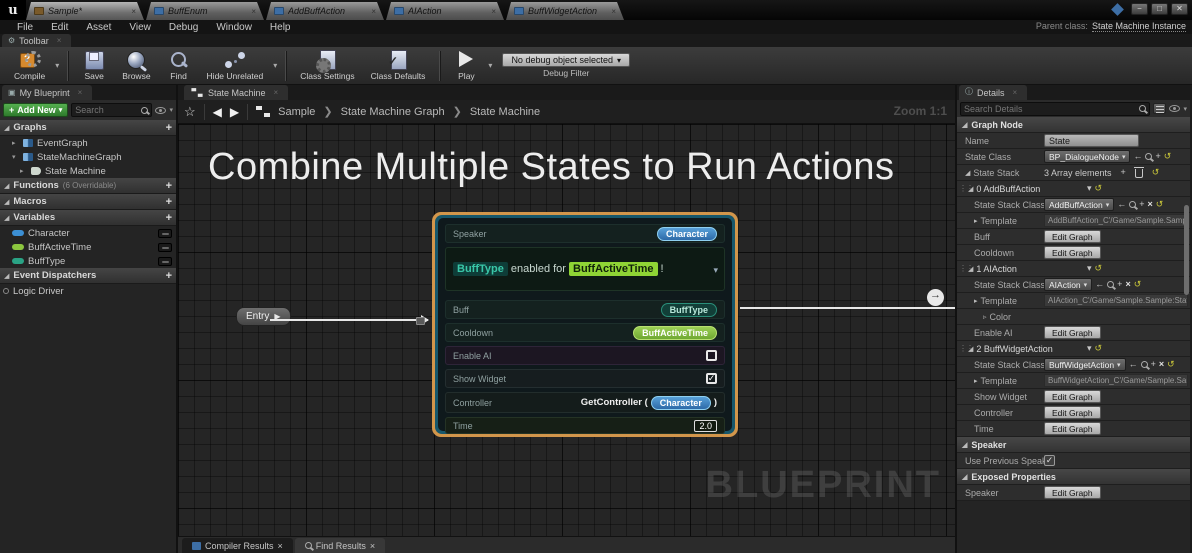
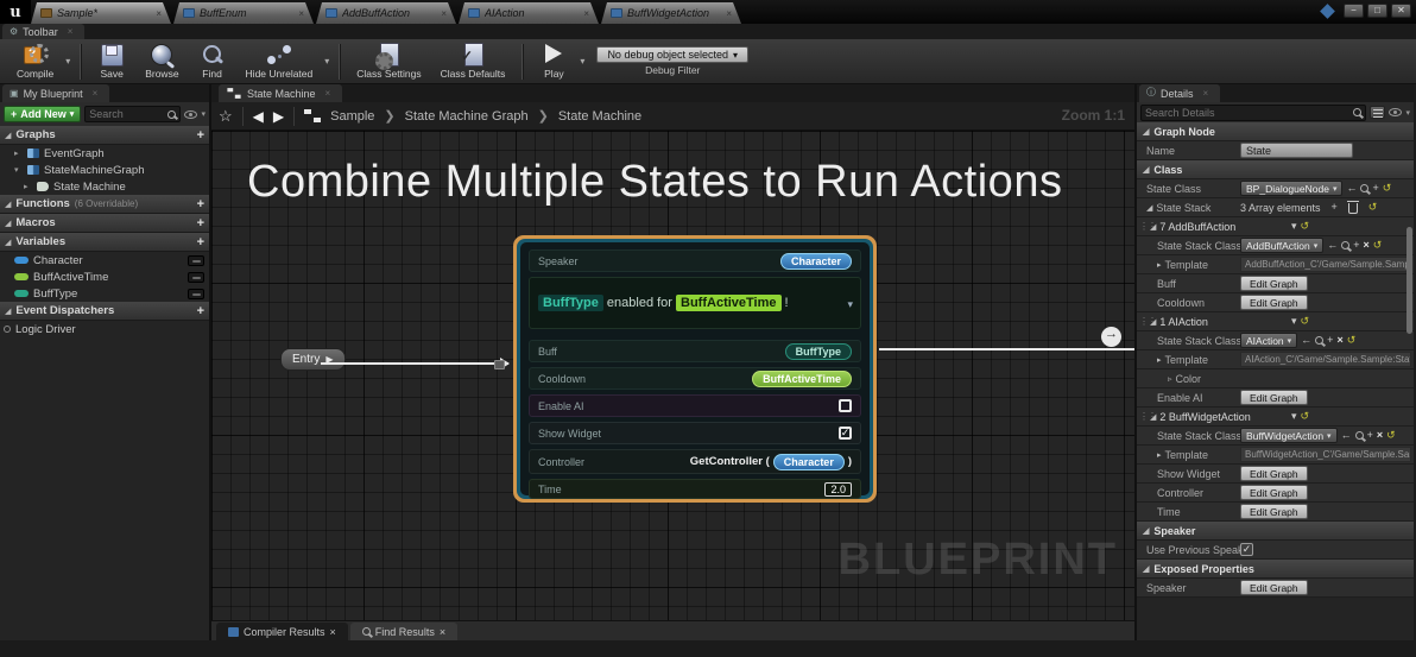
  u
  Sample*
  ×
  BuffEnum
  ×
  AddBuffAction
  ×
  AIAction
  ×
  BuffWidgetAction
  ×
  −
  □
  ✕
- File
- Edit
- Asset
- View
- Debug
- Window
- Help
- Parent class: State Machine Instance
  ⚙
  Toolbar
  ×
  Compile
  ▾
  Save
  Browse
  Find
  Hide Unrelated
  ▾
  Class Settings
  Class Defaults
  Play
  ▾
  No debug object selected ▾
  Debug Filter
  ▣
  My Blueprint
  ×
  +
  Add New
  Search
  Graphs
  +
  EventGraph
  StateMachineGraph
  State Machine
  Functions
  (6 Overridable)
  +
  Macros
  +
  Variables
  +
  Character
  BuffActiveTime
  BuffType
  Event Dispatchers
  +
  Logic Driver
  State Machine
  ×
  ☆
  ◀
  ▶
  Sample
  ❯
  State Machine Graph
  ❯
  State Machine
  Zoom 1:1
  Combine Multiple States to Run Actions
  Entry
  ▶
  Speaker
  Character
  BuffType enabled for BuffActiveTime !
  ▾
  Buff
  BuffType
  Cooldown
  BuffActiveTime
  Enable AI
  Show Widget
  ✓
  Controller
  GetController (
  Character
  )
  Time
  2.0
  BLUEPRINT
  Compiler Results
  ×
  Find Results
  ×
  ⓘ
  Details
  ×
  Search Details
  Graph Node
  Name
  State
+ Class
  State Class
  BP_DialogueNode
  ←
  +
  ↺
  State Stack
  3 Array elements
  +
  ↺
- 0 AddBuffAction
+ 7 AddBuffAction
  ▾
  ↺
  State Stack Class
  AddBuffAction
  ←
  +
  ×
  ↺
  Template
  AddBuffAction_C'/Game/Sample.Sam
  Buff
  Edit Graph
  Cooldown
  Edit Graph
  1 AIAction
  ▾
  ↺
  State Stack Class
  AIAction
  ←
  +
  ×
  ↺
  Template
  AIAction_C'/Game/Sample.Sample:Stat
  Color
  Enable AI
  Edit Graph
  2 BuffWidgetAction
  ▾
  ↺
  State Stack Class
  BuffWidgetAction
  ←
  +
  ×
  ↺
  Template
  BuffWidgetAction_C'/Game/Sample.Sa
  Show Widget
  Edit Graph
  Controller
  Edit Graph
  Time
  Edit Graph
  Speaker
  Use Previous Spea
  ✓
  Exposed Properties
  Speaker
  Edit Graph
